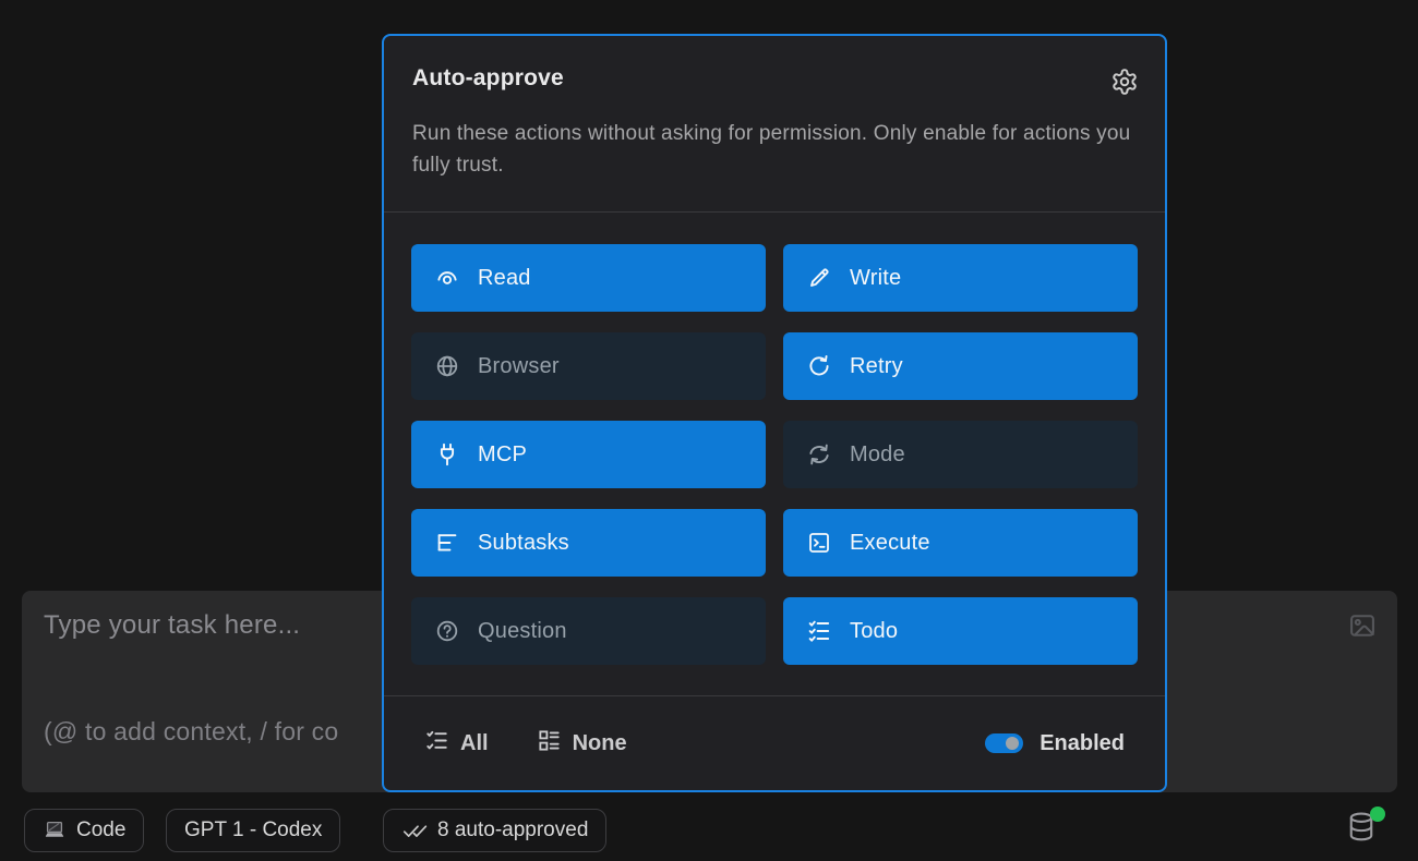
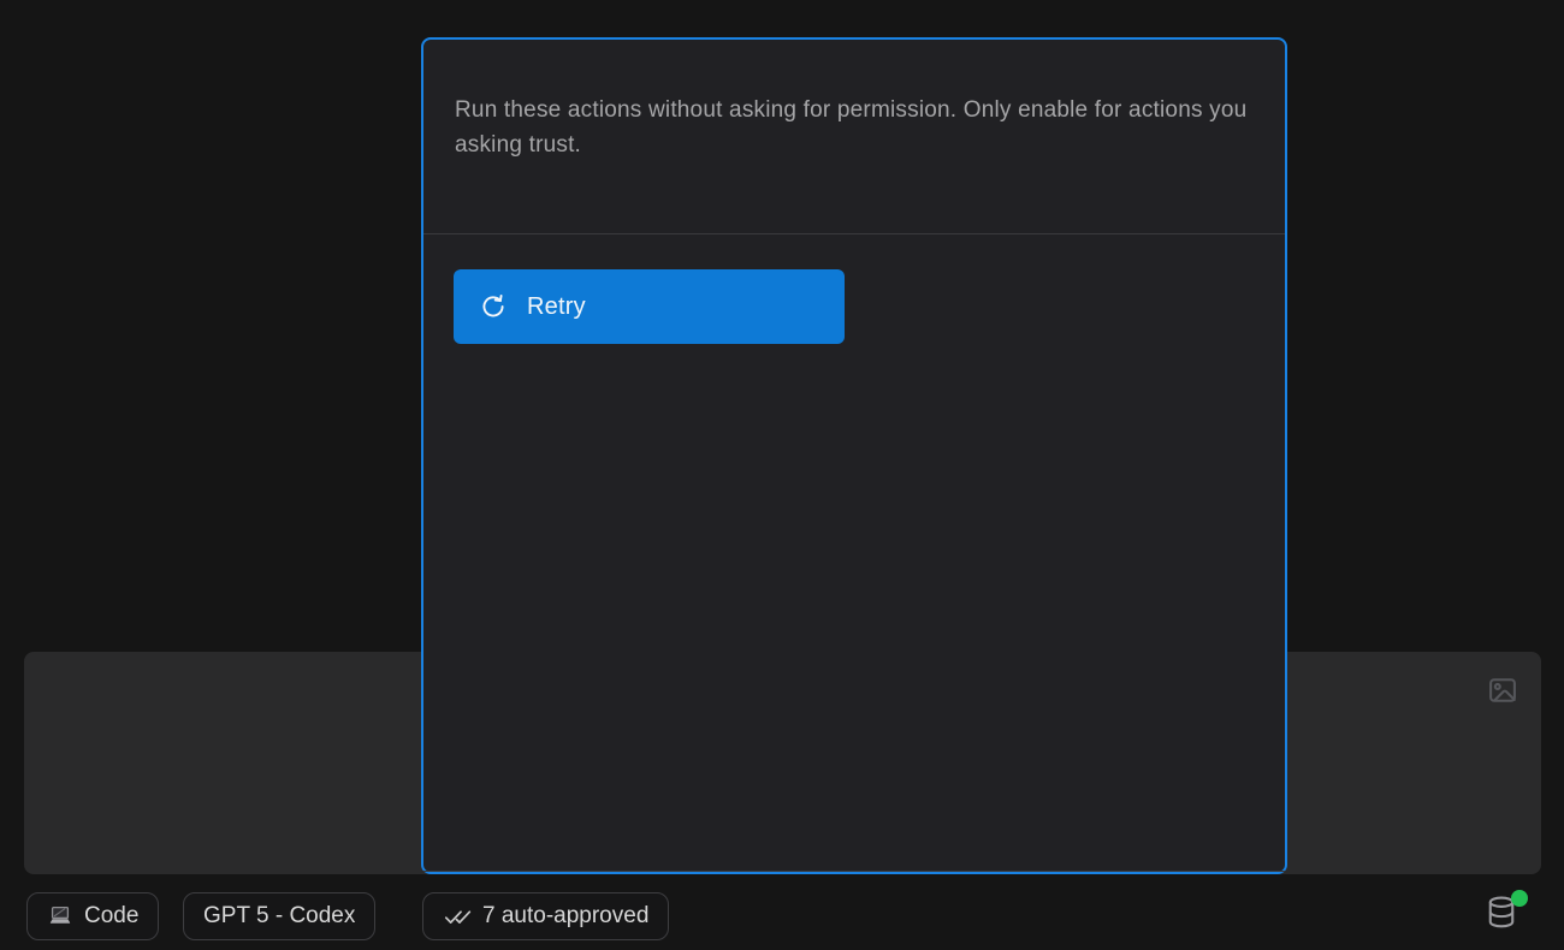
- Type your task here...
- (@ to add context, / for co
- Auto-approve
- Run these actions without asking for permission. Only enable for actions you fully trust.
+ Run these actions without asking for permission. Only enable for actions you asking trust.
- Read
- Write
- Browser
  Retry
- MCP
- Mode
- Subtasks
- Execute
- Question
- Todo
- All
- None
- Enabled
  Code
- GPT 1 - Codex
+ GPT 5 - Codex
- 8 auto-approved
+ 7 auto-approved
